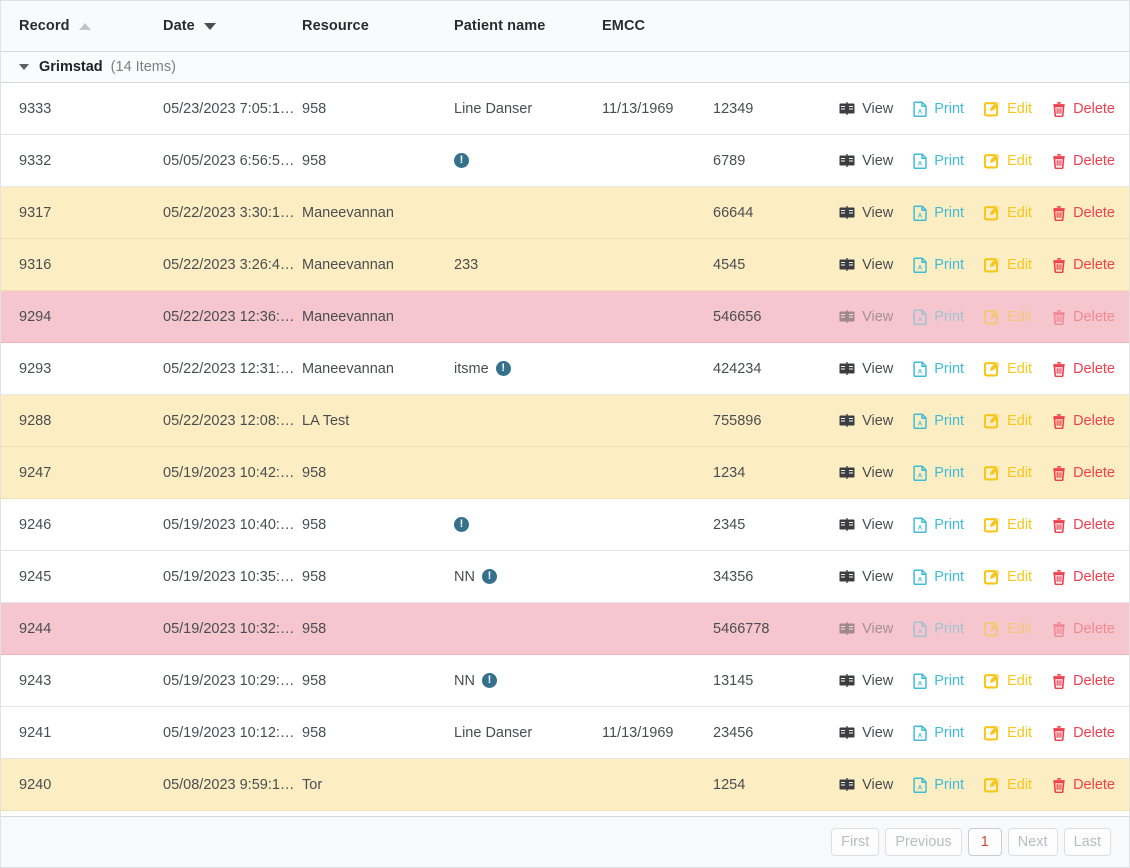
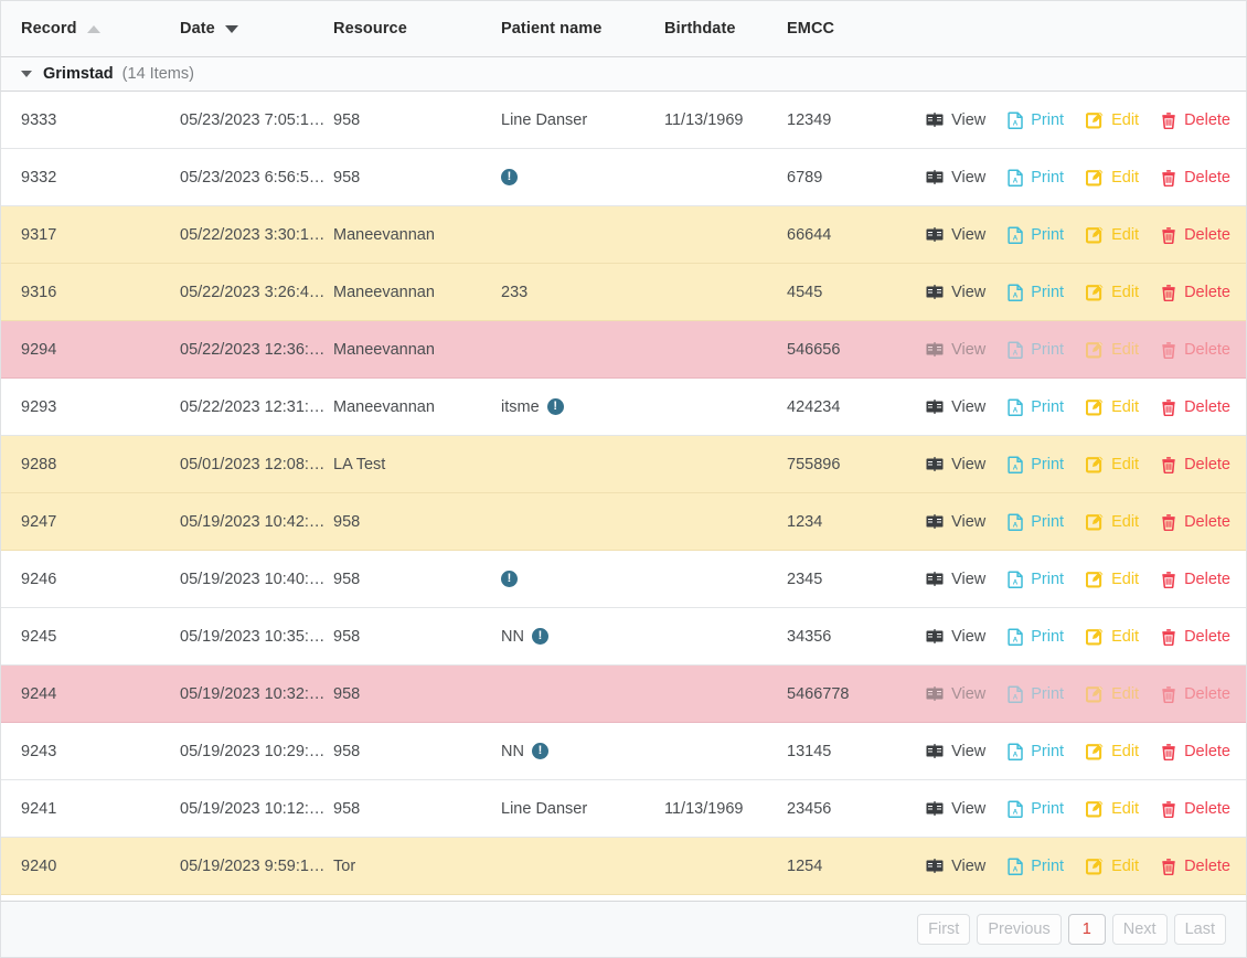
  Record
  Date
  Resource
  Patient name
+ Birthdate
  EMCC
  Grimstad
  (14 Items)
  9333
  05/23/2023 7:05:1…
  958
  Line Danser
  11/13/1969
  12349
  View
  Print
  Edit
  Delete
  9332
- 05/05/2023 6:56:5…
+ 05/23/2023 6:56:5…
  958
  !
  6789
  View
  Print
  Edit
  Delete
  9317
  05/22/2023 3:30:1…
  Maneevannan
  66644
  View
  Print
  Edit
  Delete
  9316
  05/22/2023 3:26:4…
  Maneevannan
  233
  4545
  View
  Print
  Edit
  Delete
  9294
  05/22/2023 12:36:…
  Maneevannan
  546656
  View
  Print
  Edit
  Delete
  9293
  05/22/2023 12:31:…
  Maneevannan
  itsme
  !
  424234
  View
  Print
  Edit
  Delete
  9288
- 05/22/2023 12:08:…
+ 05/01/2023 12:08:…
  LA Test
  755896
  View
  Print
  Edit
  Delete
  9247
  05/19/2023 10:42:…
  958
  1234
  View
  Print
  Edit
  Delete
  9246
  05/19/2023 10:40:…
  958
  !
  2345
  View
  Print
  Edit
  Delete
  9245
  05/19/2023 10:35:…
  958
  NN
  !
  34356
  View
  Print
  Edit
  Delete
  9244
  05/19/2023 10:32:…
  958
  5466778
  View
  Print
  Edit
  Delete
  9243
  05/19/2023 10:29:…
  958
  NN
  !
  13145
  View
  Print
  Edit
  Delete
  9241
  05/19/2023 10:12:…
  958
  Line Danser
  11/13/1969
  23456
  View
  Print
  Edit
  Delete
  9240
- 05/08/2023 9:59:1…
+ 05/19/2023 9:59:1…
  Tor
  1254
  View
  Print
  Edit
  Delete
  First
  Previous
  1
  Next
  Last
